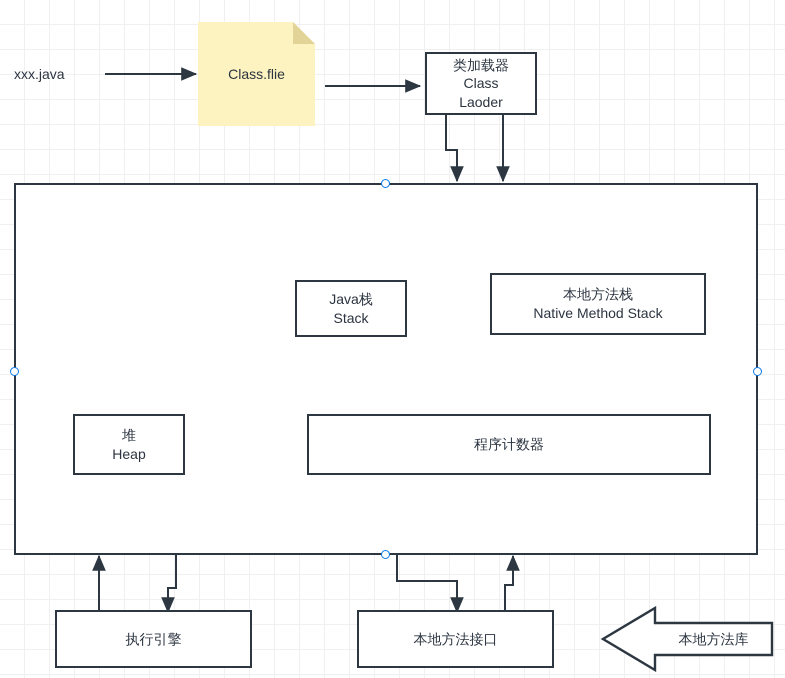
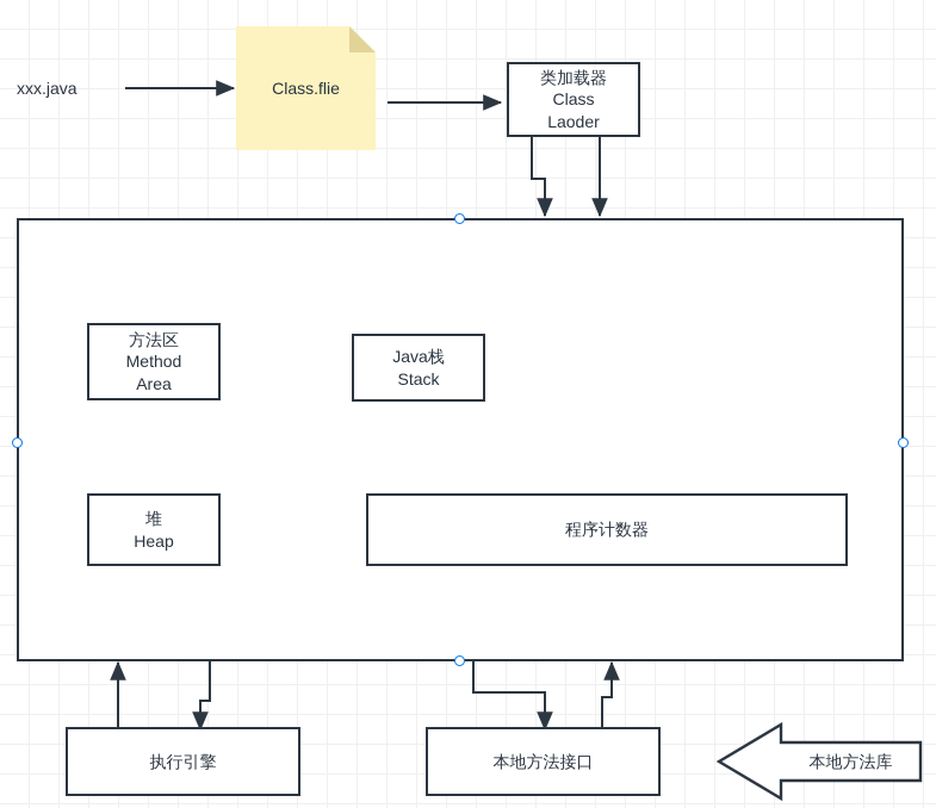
  xxx.java
  Class.flie
  类加载器
  Class
  Laoder
+ 方法区
+ Method
+ Area
  Java栈
  Stack
- 本地方法栈
- Native Method Stack
  堆
  Heap
  程序计数器
  执行引擎
  本地方法接口
  本地方法库
